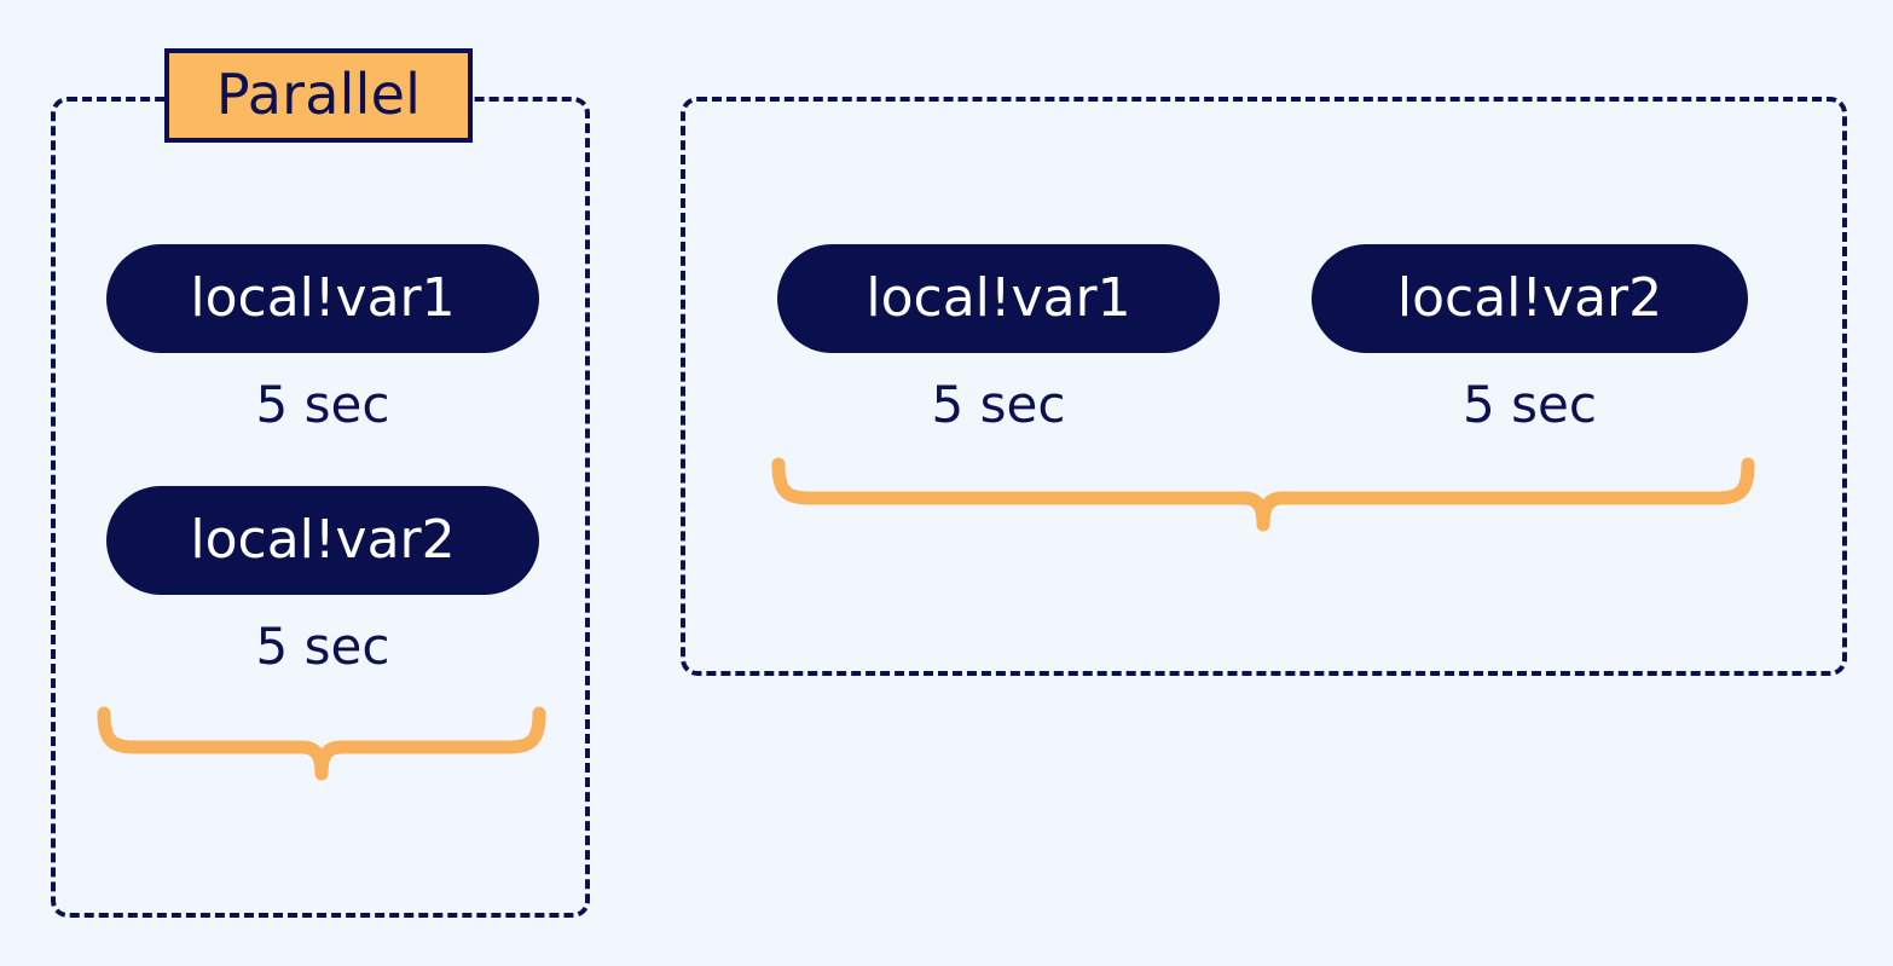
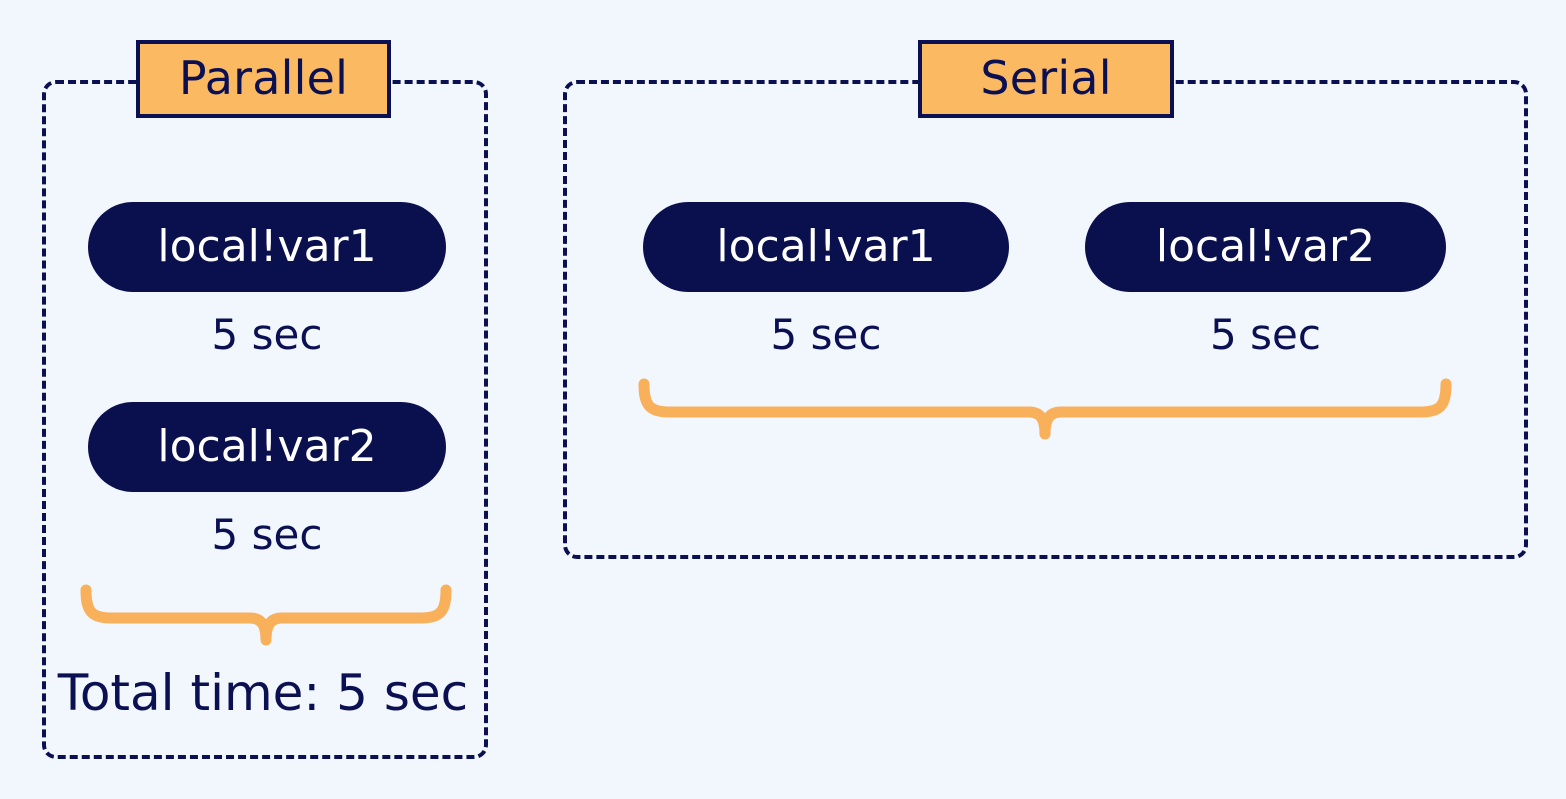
  Parallel
  local!var1
  5 sec
  local!var2
  5 sec
+ Total time: 5 sec
+ Serial
  local!var1
  5 sec
  local!var2
  5 sec
